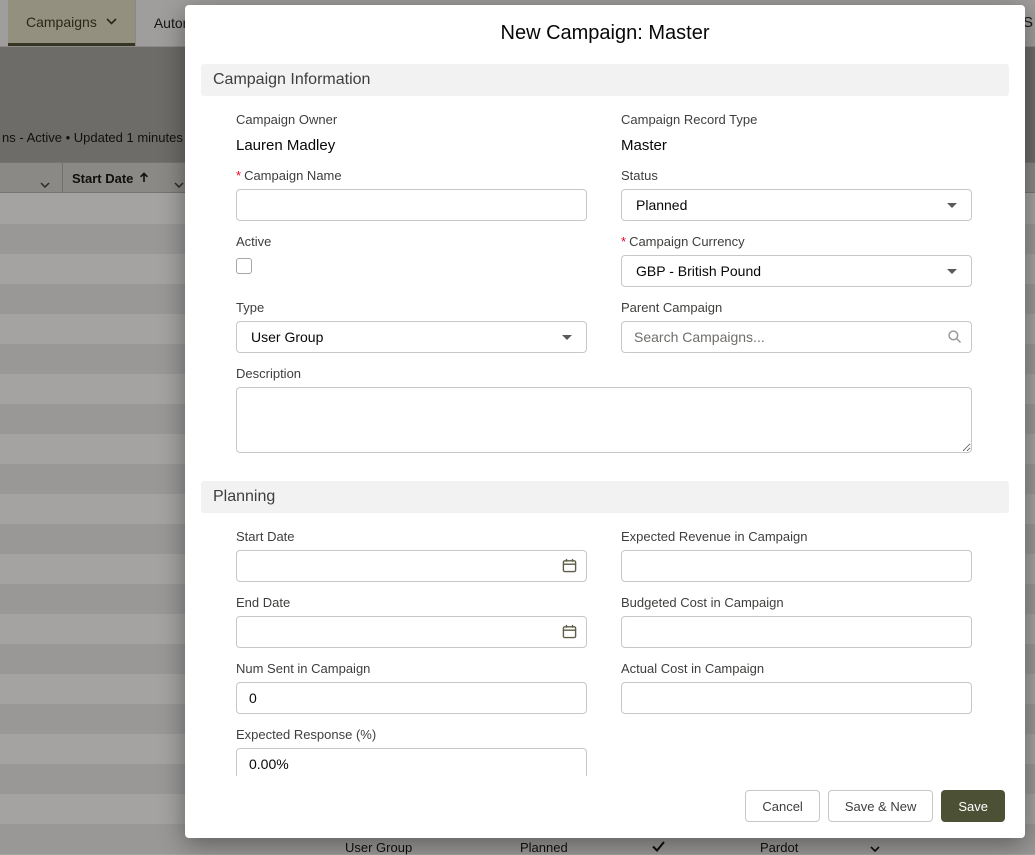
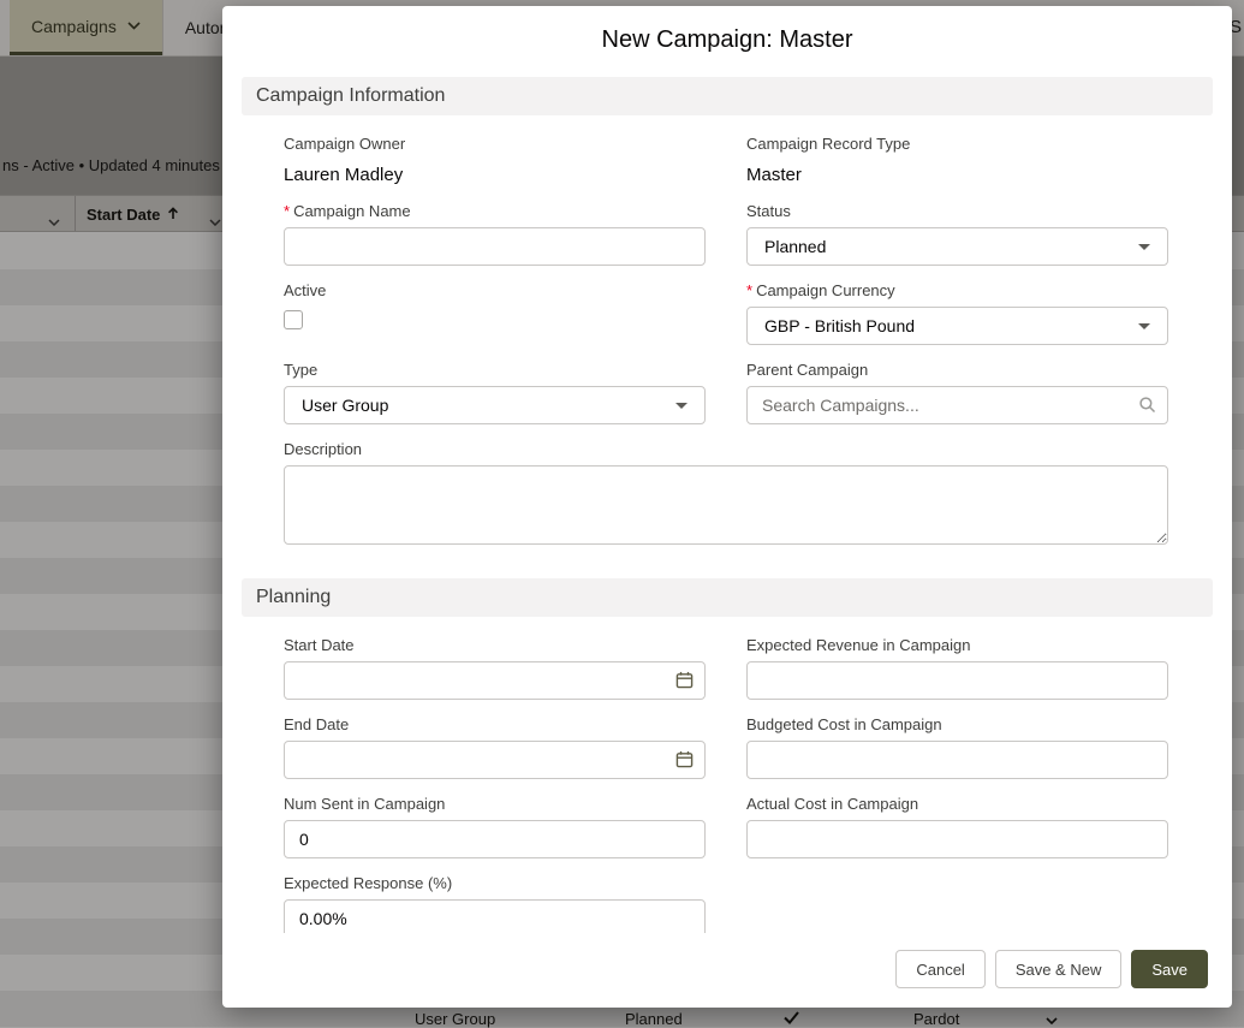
  Campaigns
  S
- ns - Active • Updated 1 minutes
+ ns - Active • Updated 4 minutes
  Start Date
  User Group
  Planned
  Pardot
  New Campaign: Master
  Campaign Information
  Campaign Owner
  Lauren Madley
  Campaign Record Type
  Master
  *
  Campaign Name
  Status
  Planned
  Active
  *
  Campaign Currency
  GBP - British Pound
  Type
  User Group
  Parent Campaign
  Search Campaigns...
  Description
  Planning
  Start Date
  Expected Revenue in Campaign
  End Date
  Budgeted Cost in Campaign
  Num Sent in Campaign
  0
  Actual Cost in Campaign
  Expected Response (%)
  0.00%
  Cancel
  Save & New
  Save
